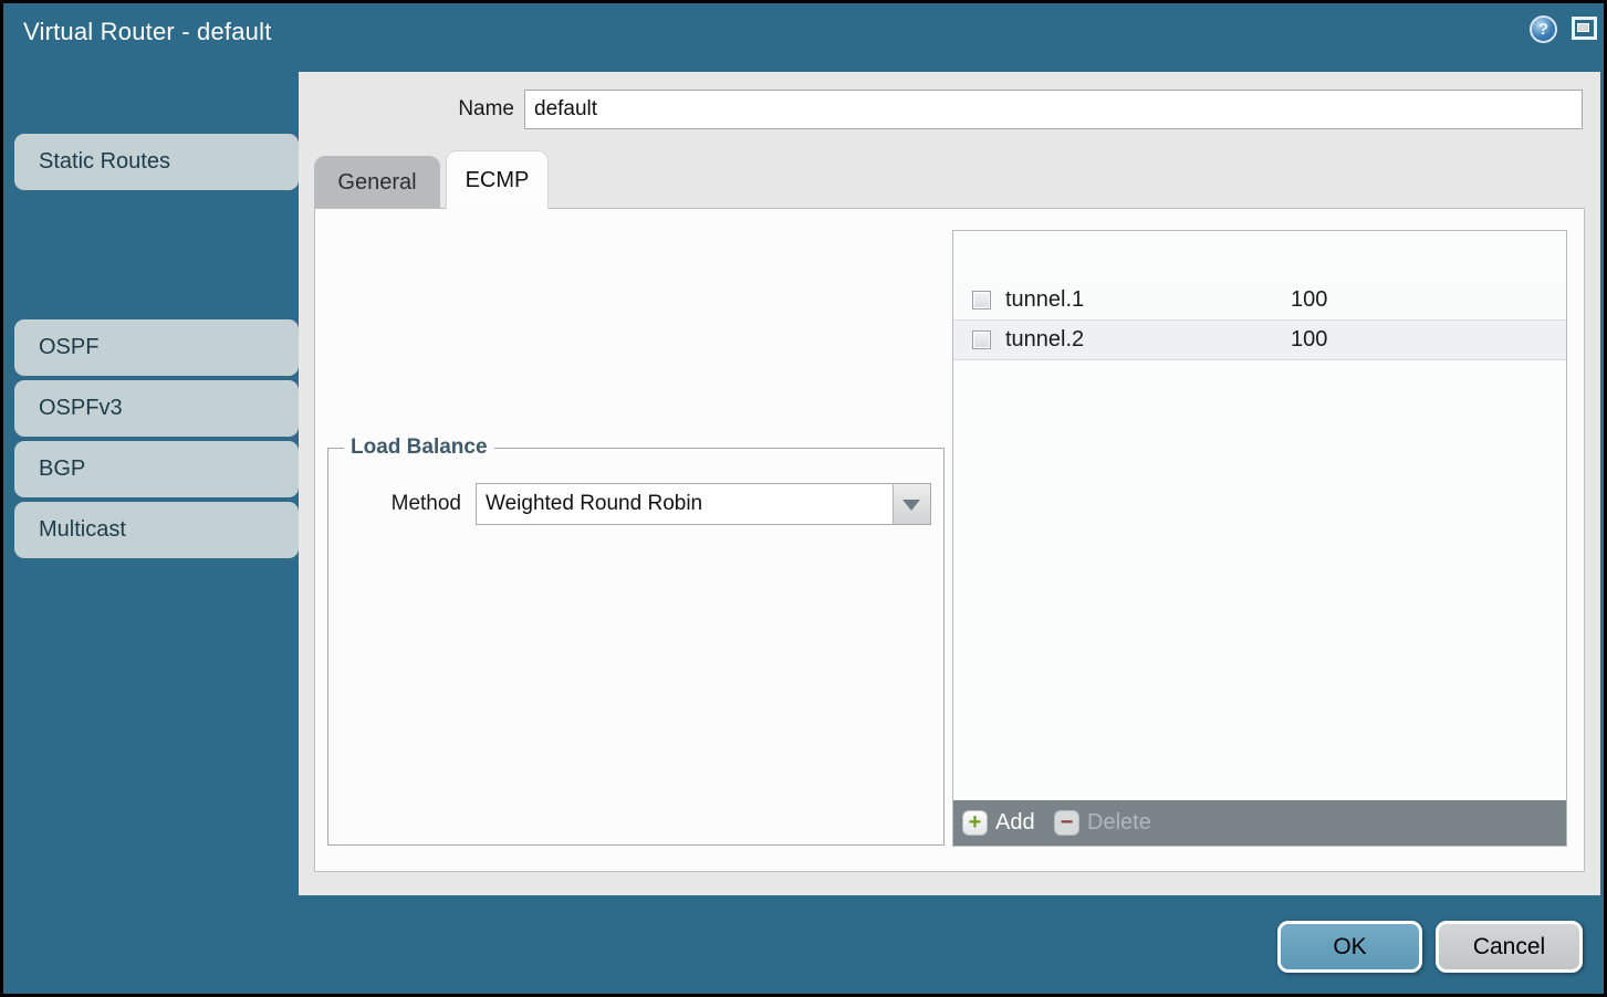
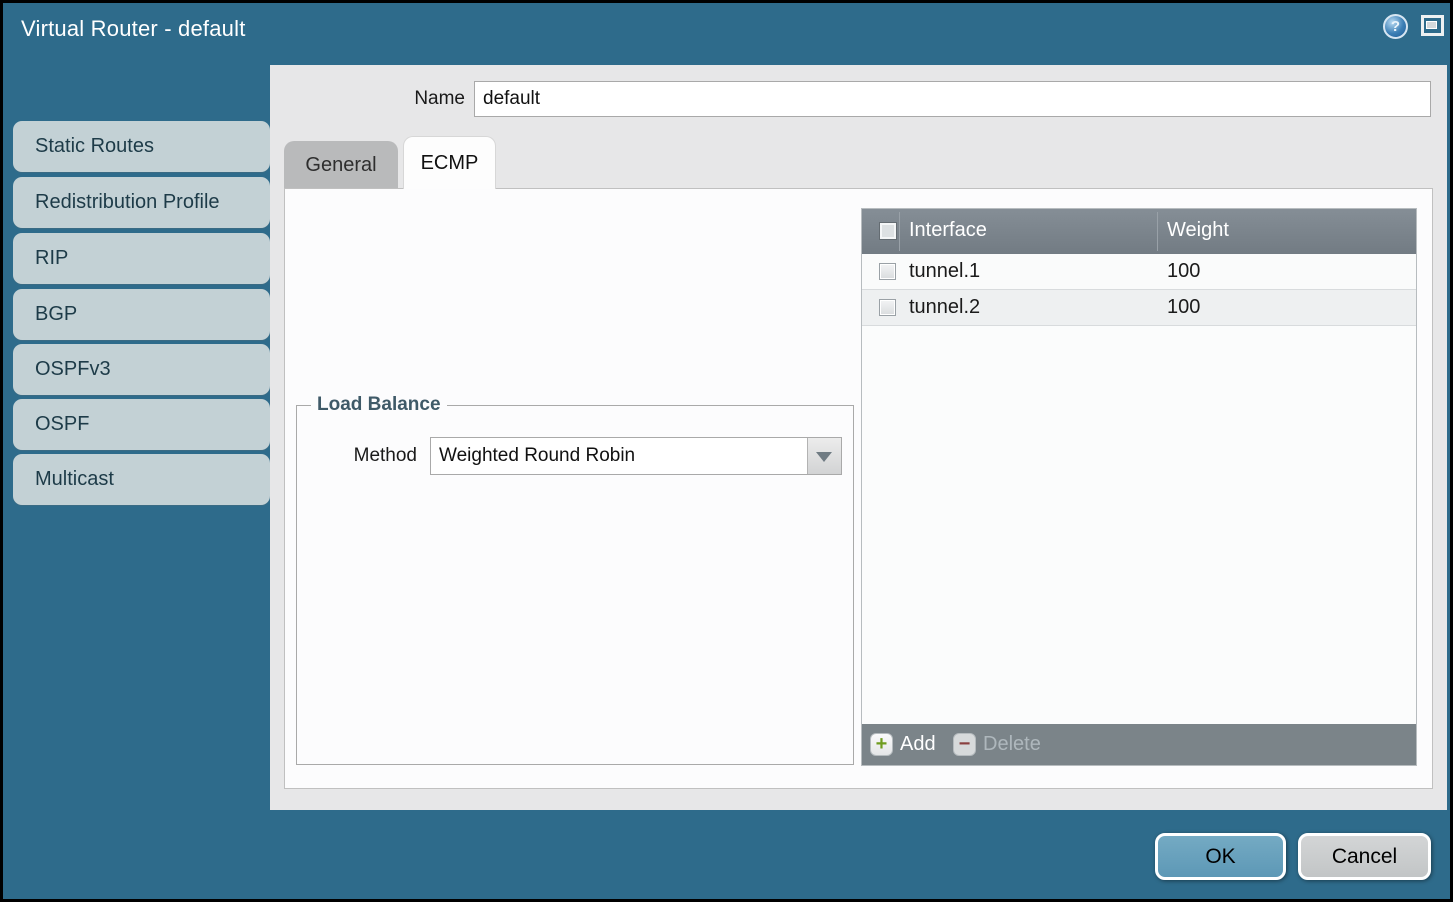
  Virtual Router - default
  ?
  Static Routes
+ Redistribution Profile
+ RIP
- OSPF
+ BGP
  OSPFv3
- BGP
+ OSPF
  Multicast
  Name
  default
  General
  ECMP
  Load Balance
  Method
  Weighted Round Robin
+ Interface
+ Weight
  tunnel.1
  100
  tunnel.2
  100
  +
  Add
  −
  Delete
  OK
  Cancel
